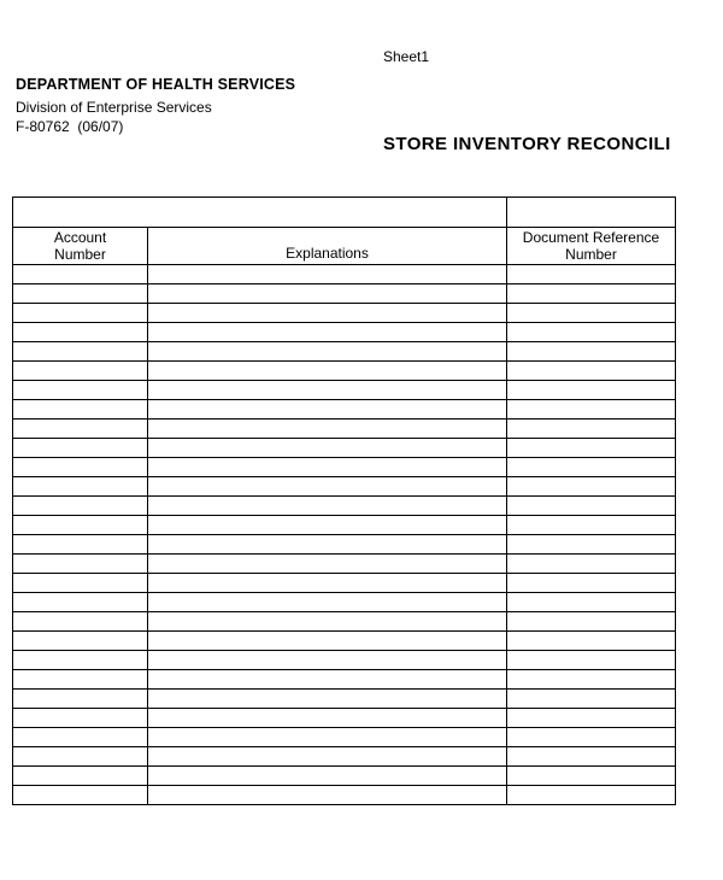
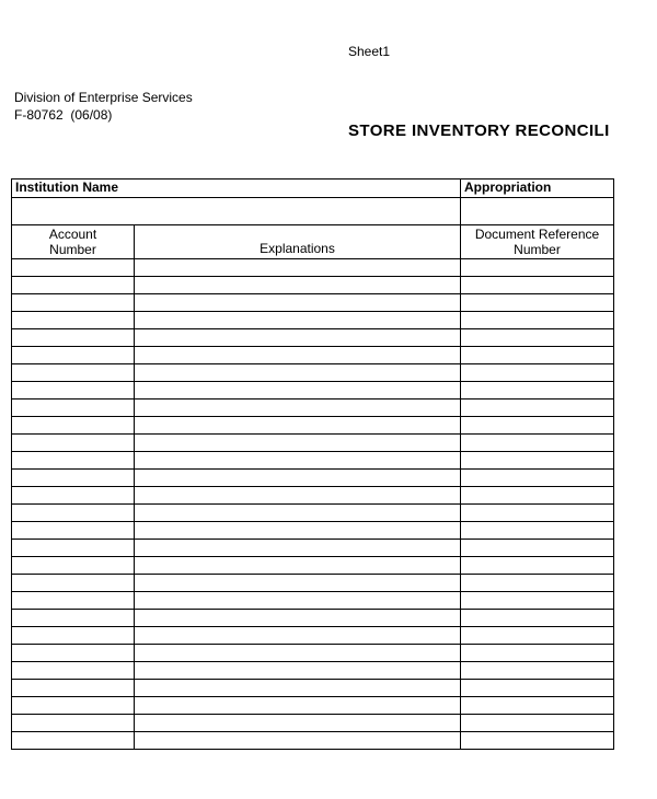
  Sheet1
- DEPARTMENT OF HEALTH SERVICES
  Division of Enterprise Services
- F-80762 (06/07)
+ F-80762 (06/08)
  STORE INVENTORY RECONCILI
+ Institution Name	Appropriation
  Account Number	Explanations	Document Reference Number
